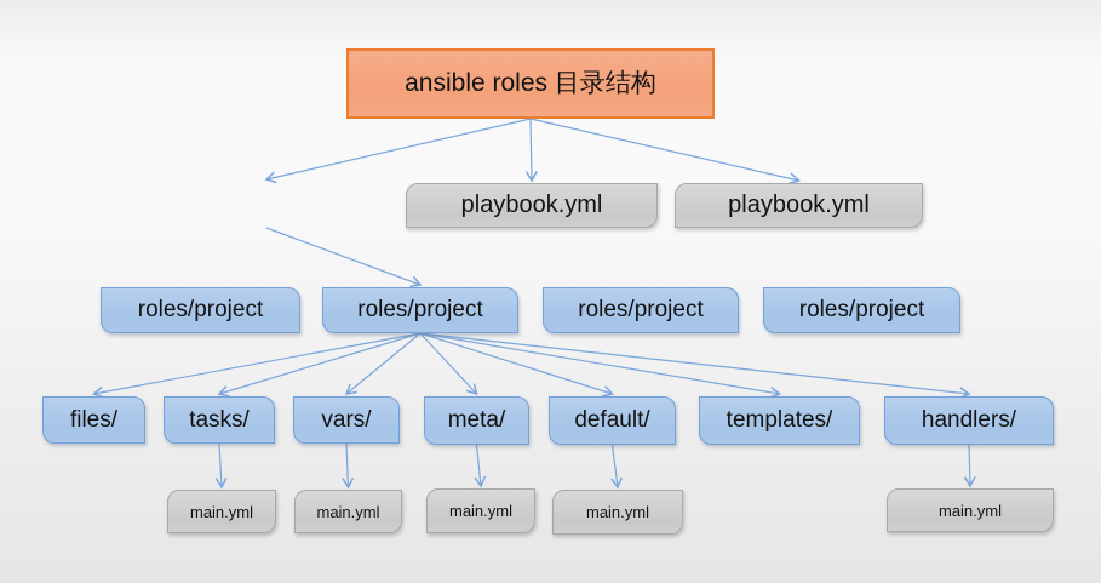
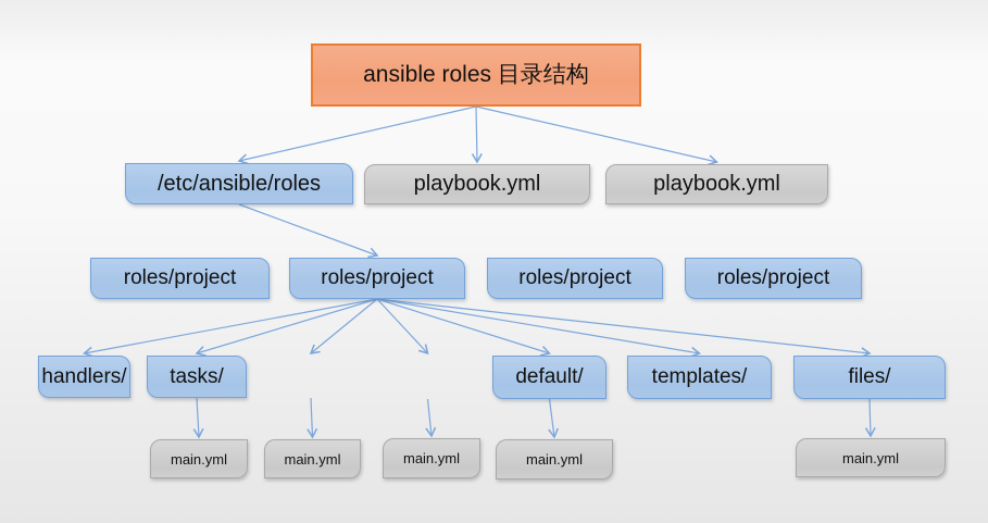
  ansible roles 目录结构
+ /etc/ansible/roles
  playbook.yml
  playbook.yml
  roles/project
  roles/project
  roles/project
  roles/project
- files/
+ handlers/
  tasks/
- vars/
- meta/
  default/
  templates/
- handlers/
+ files/
  main.yml
  main.yml
  main.yml
  main.yml
  main.yml
